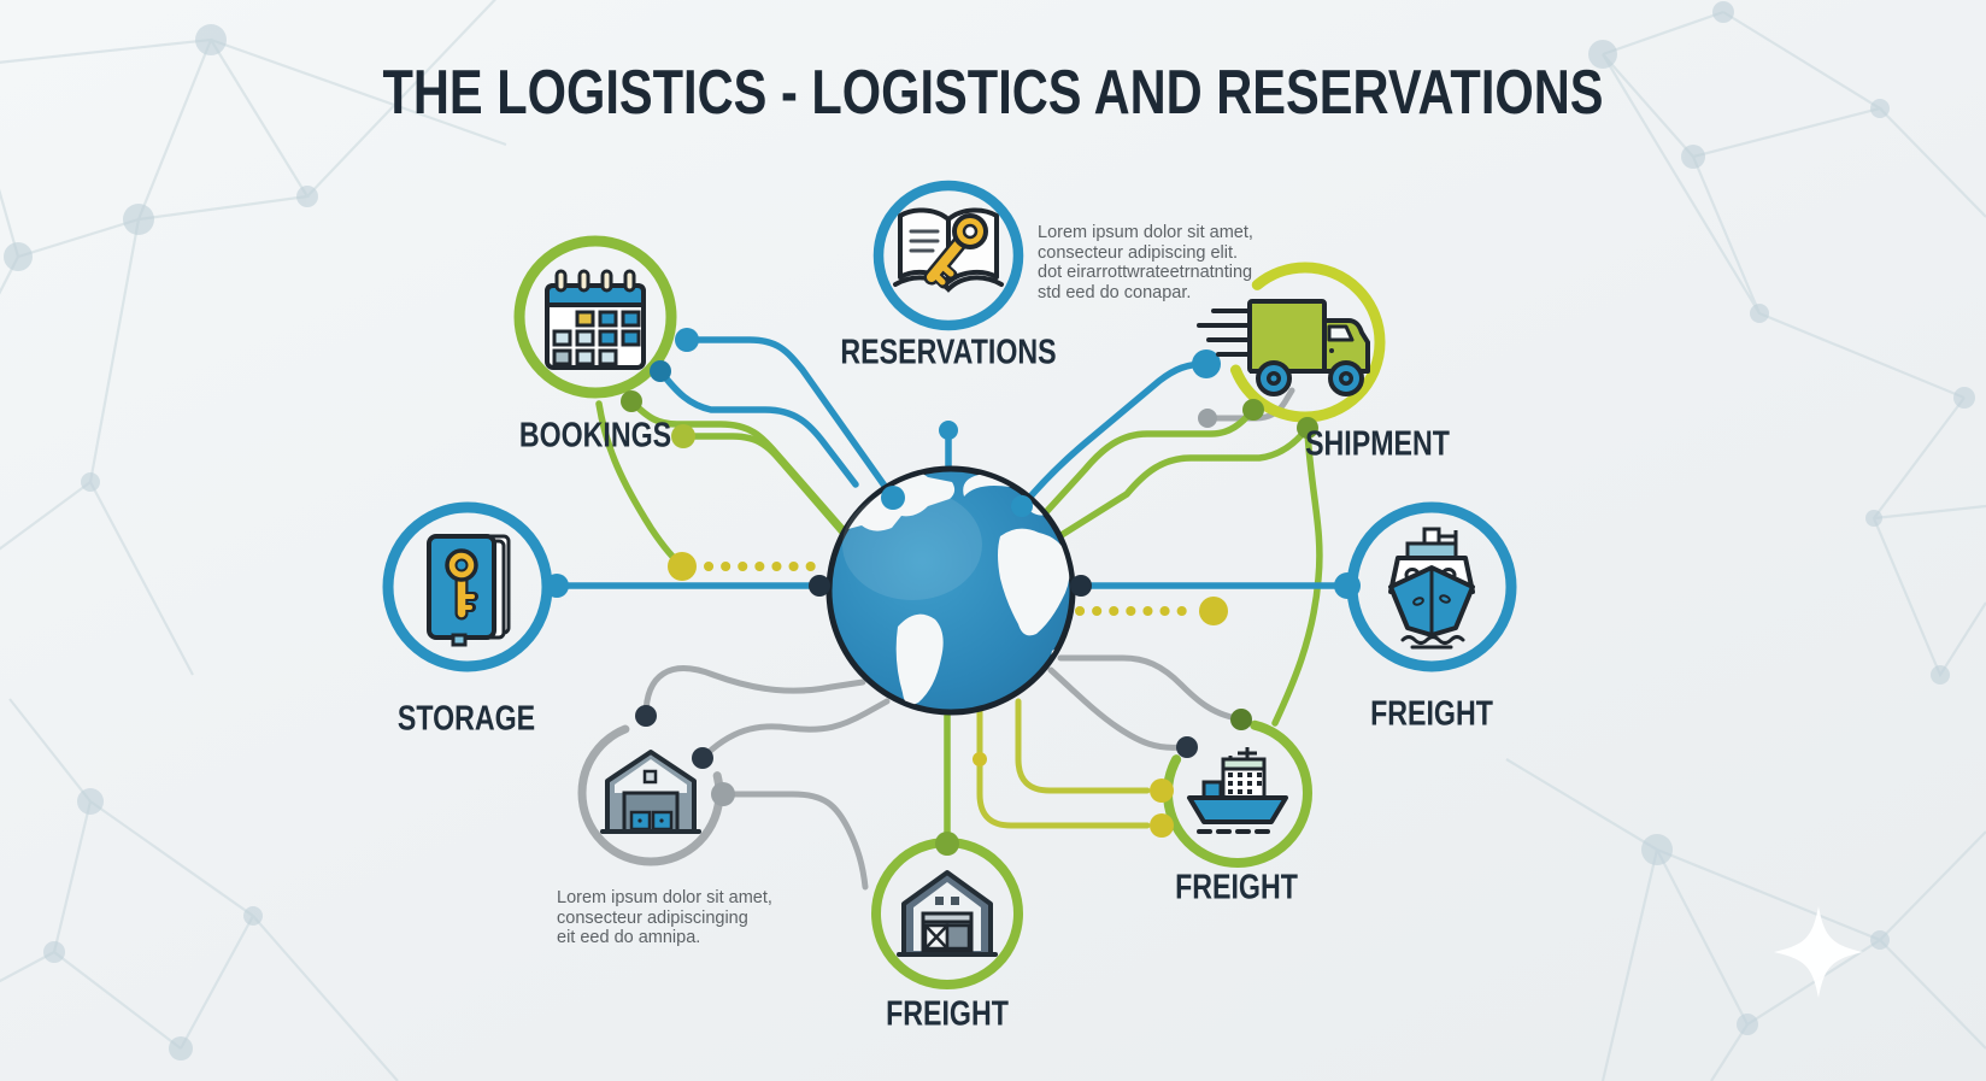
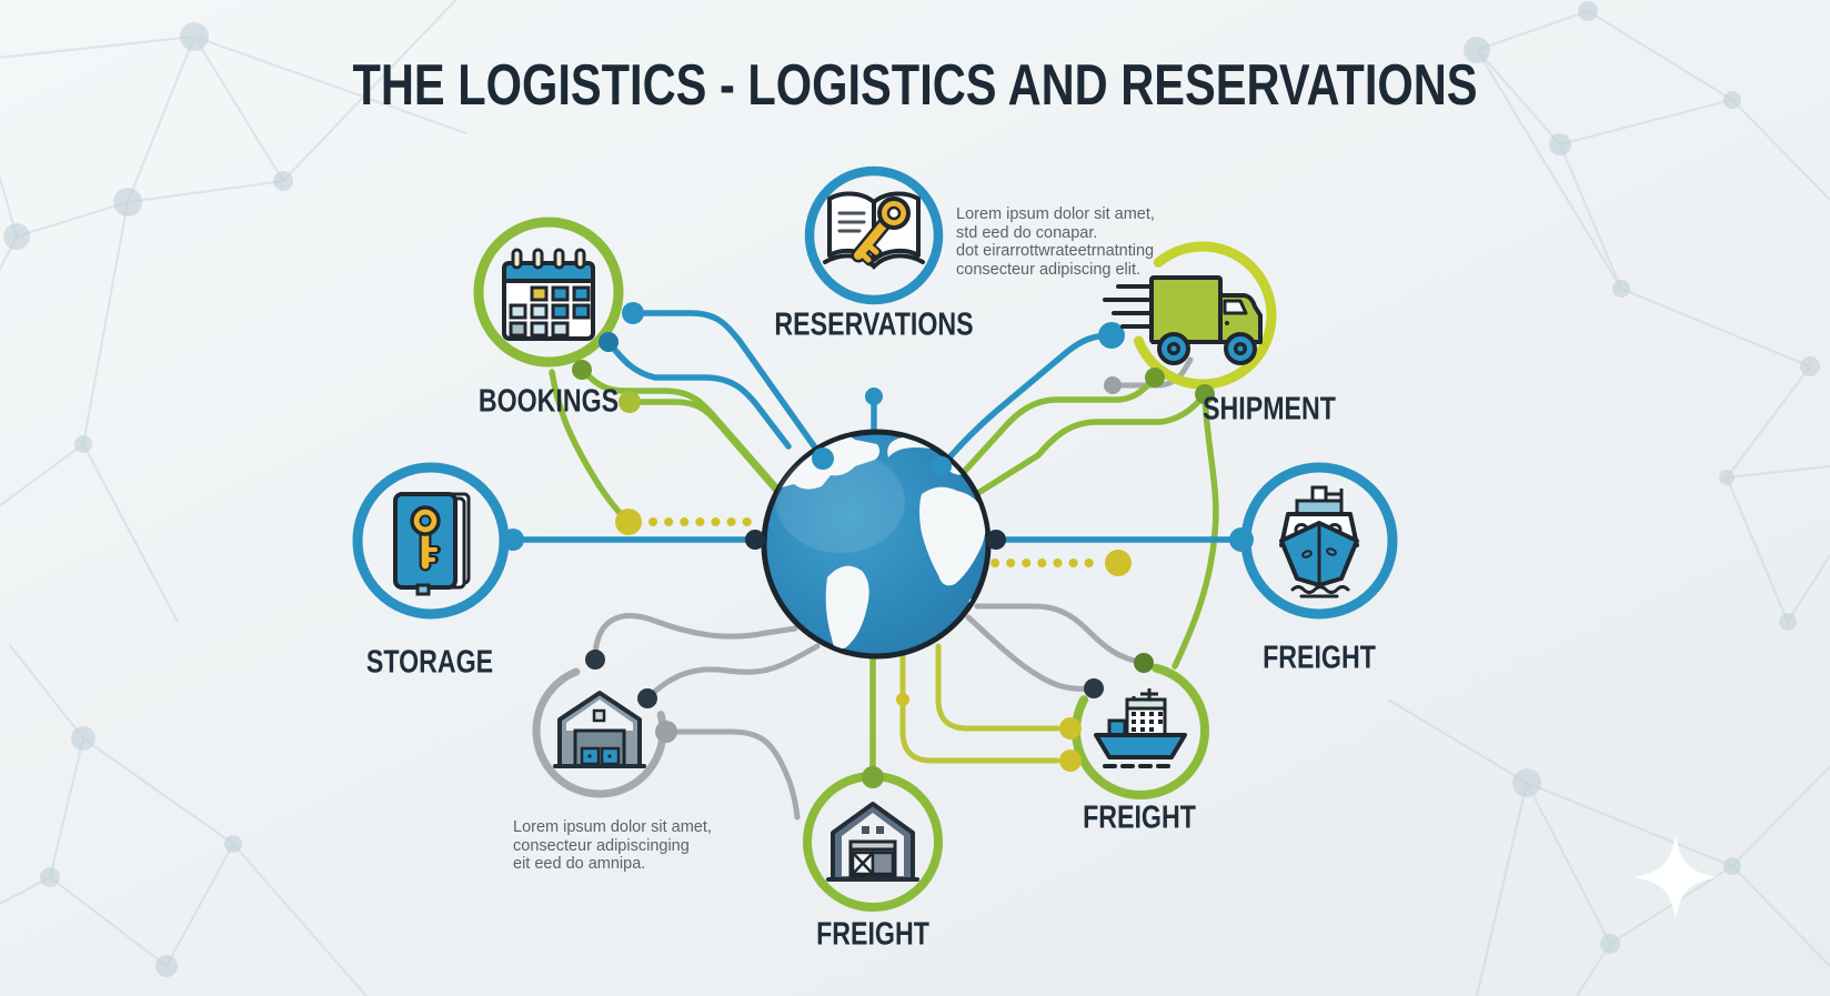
  THE LOGISTICS - LOGISTICS AND RESERVATIONS
  RESERVATIONS
  BOOKINGS
  SHIPMENT
  STORAGE
  FREIGHT
  FREIGHT
  FREIGHT
  Lorem ipsum dolor sit amet,
- consecteur adipiscing elit.
+ std eed do conapar.
  dot eirarrottwrateetrnatnting
- std eed do conapar.
+ consecteur adipiscing elit.
  Lorem ipsum dolor sit amet,
  consecteur adipiscinging
  eit eed do amnipa.
